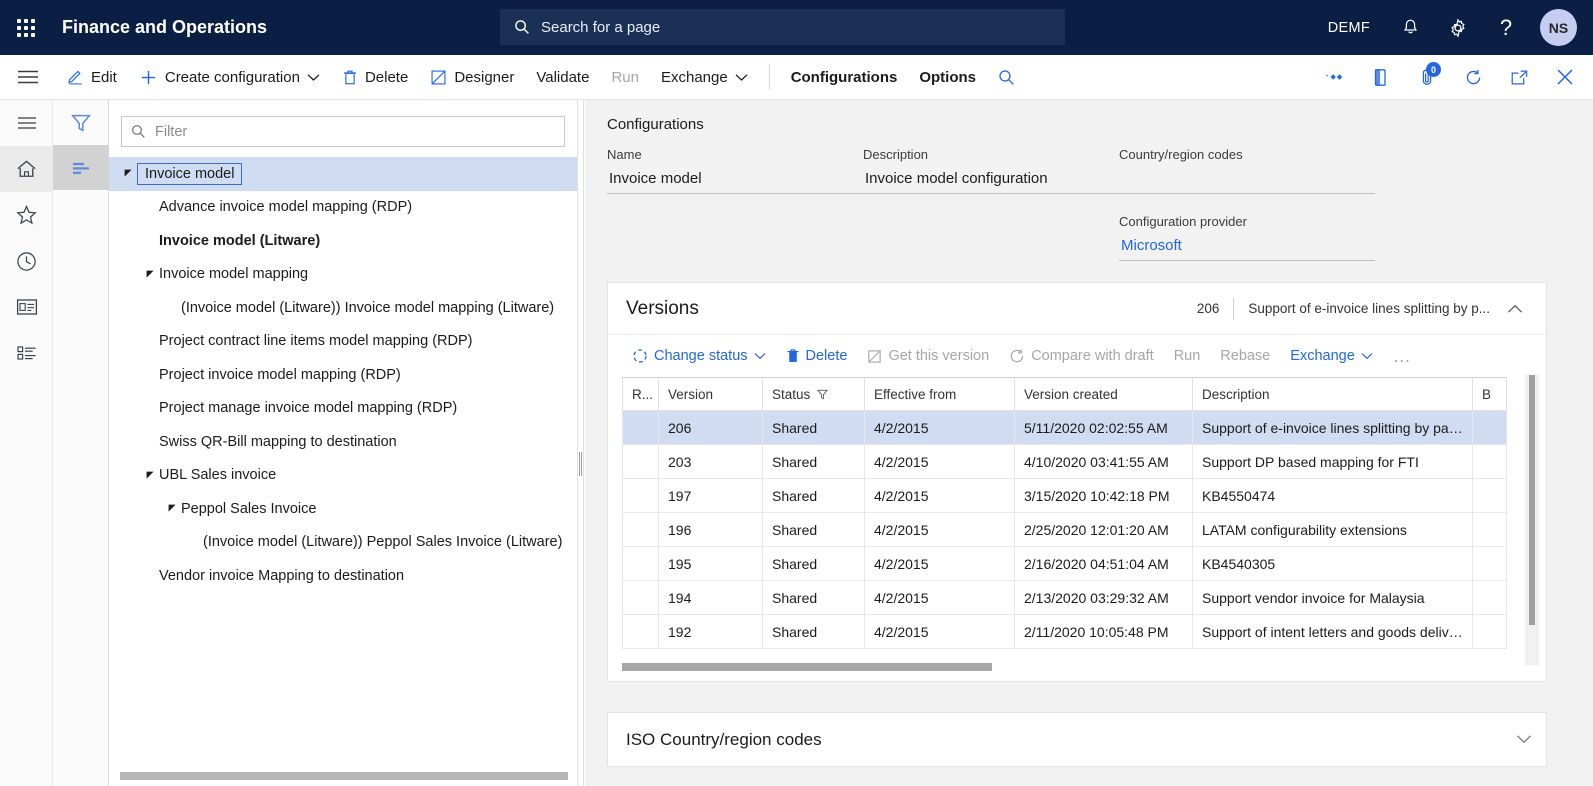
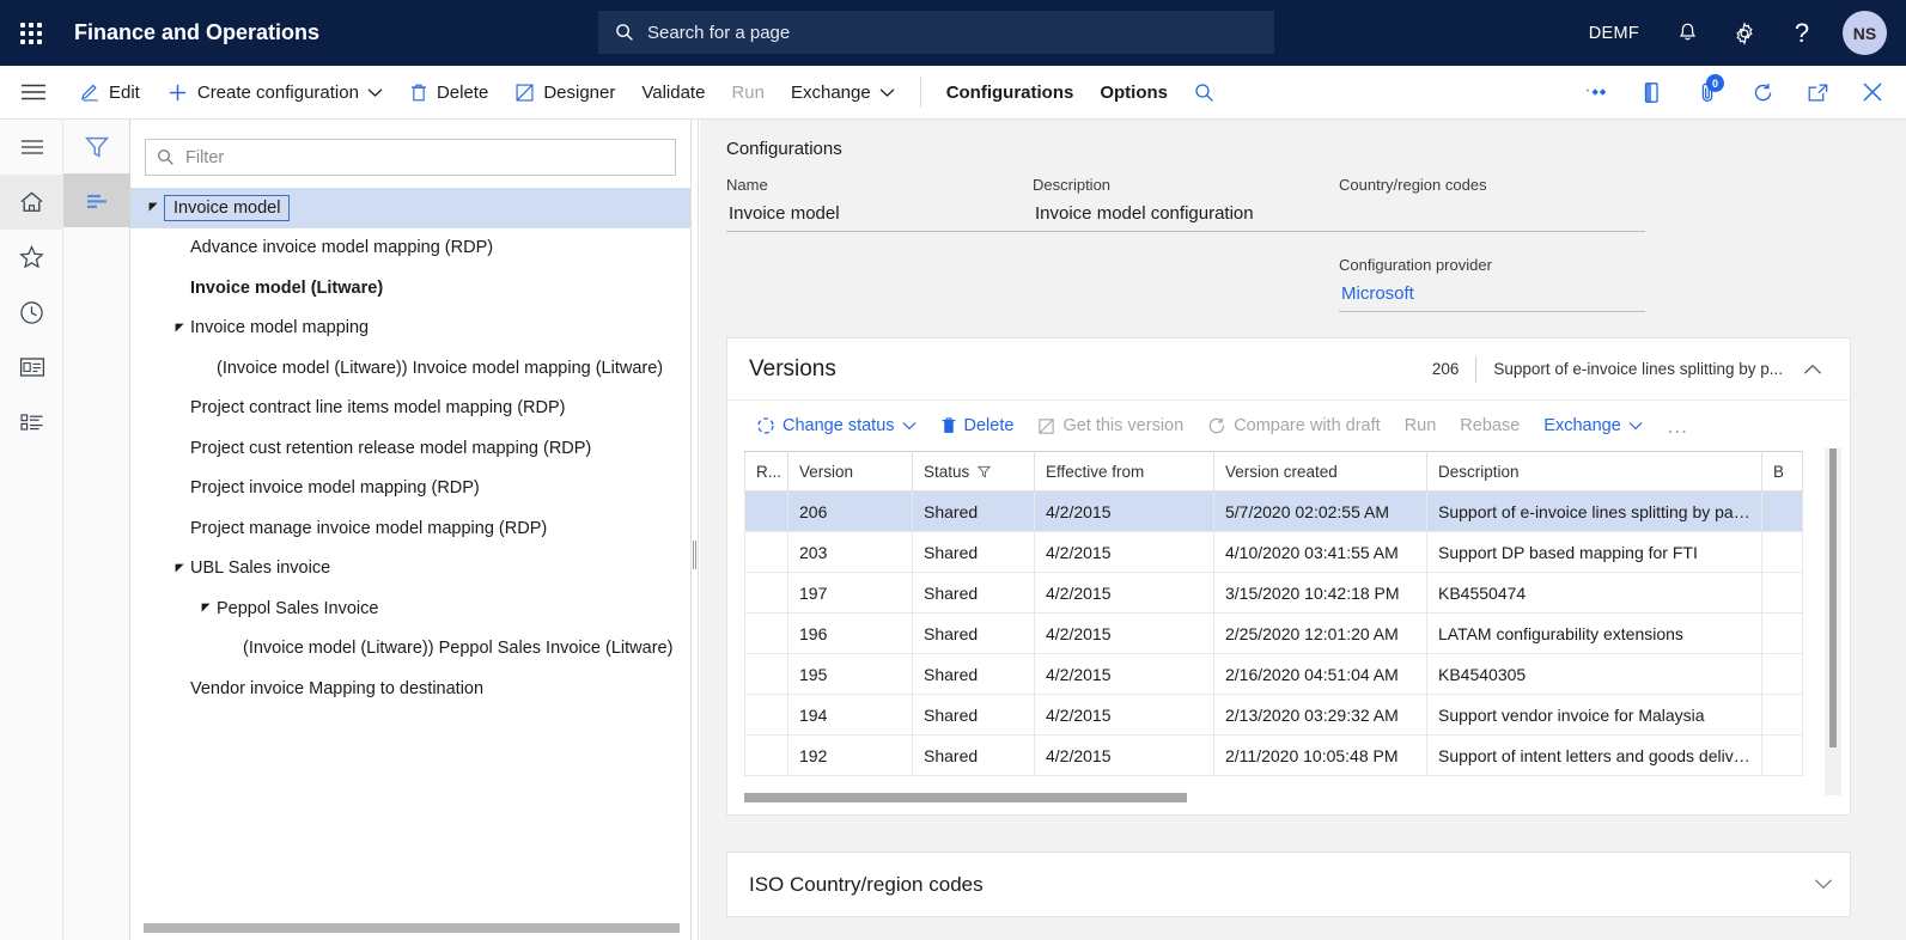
  Finance and Operations
  Search for a page
  DEMF
  ?
  NS
  Edit
  Create configuration
  Delete
  Designer
  Validate
  Run
  Exchange
  Configurations
  Options
  0
  Filter
  Invoice model
  Advance invoice model mapping (RDP)
  Invoice model (Litware)
  Invoice model mapping
  (Invoice model (Litware)) Invoice model mapping (Litware)
  Project contract line items model mapping (RDP)
+ Project cust retention release model mapping (RDP)
  Project invoice model mapping (RDP)
  Project manage invoice model mapping (RDP)
- Swiss QR-Bill mapping to destination
  UBL Sales invoice
  Peppol Sales Invoice
  (Invoice model (Litware)) Peppol Sales Invoice (Litware)
  Vendor invoice Mapping to destination
  Configurations
  Name
  Invoice model
  Description
  Invoice model configuration
  Country/region codes
  Configuration provider
  Microsoft
  Versions
  206
  Support of e-invoice lines splitting by p...
  Change status
  Delete
  Get this version
  Compare with draft
  Run
  Rebase
  Exchange
  …
  R...	Version	Status	Effective from	Version created	Description	B
- 	206	Shared	4/2/2015	5/11/2020 02:02:55 AM	Support of e-invoice lines splitting by packi..
+ 	206	Shared	4/2/2015	5/7/2020 02:02:55 AM	Support of e-invoice lines splitting by packi..
  	203	Shared	4/2/2015	4/10/2020 03:41:55 AM	Support DP based mapping for FTI
  	197	Shared	4/2/2015	3/15/2020 10:42:18 PM	KB4550474
  	196	Shared	4/2/2015	2/25/2020 12:01:20 AM	LATAM configurability extensions
  	195	Shared	4/2/2015	2/16/2020 04:51:04 AM	KB4540305
  	194	Shared	4/2/2015	2/13/2020 03:29:32 AM	Support vendor invoice for Malaysia
  	192	Shared	4/2/2015	2/11/2020 10:05:48 PM	Support of intent letters and goods delivere.
  ISO Country/region codes
